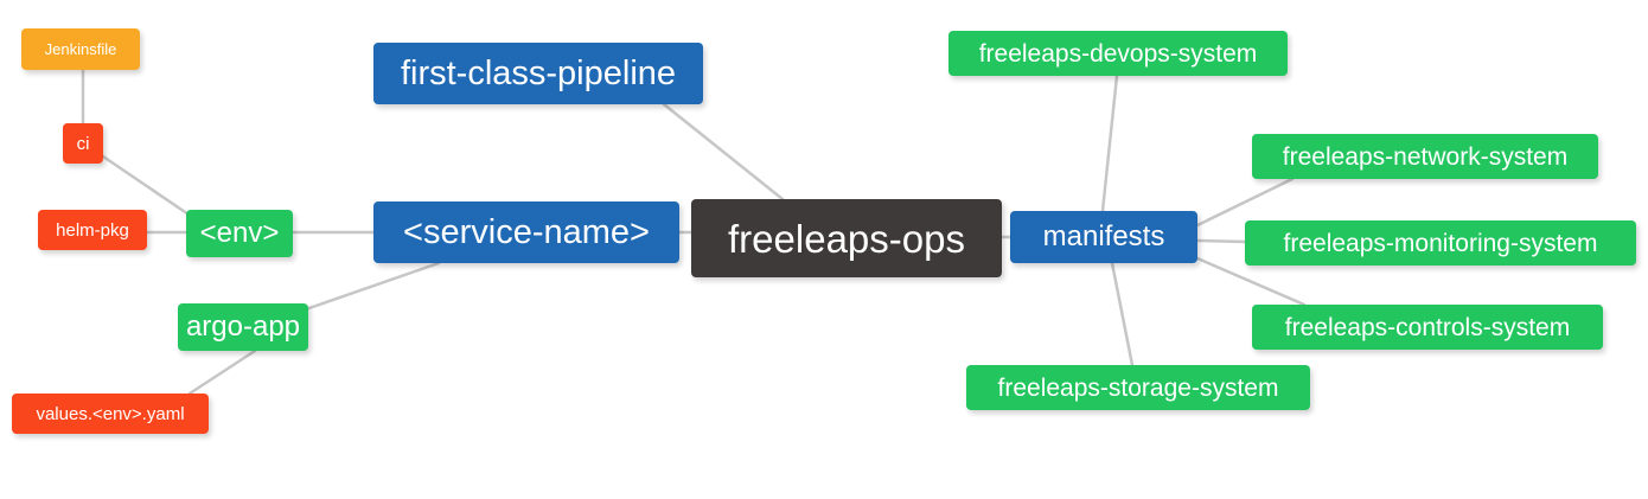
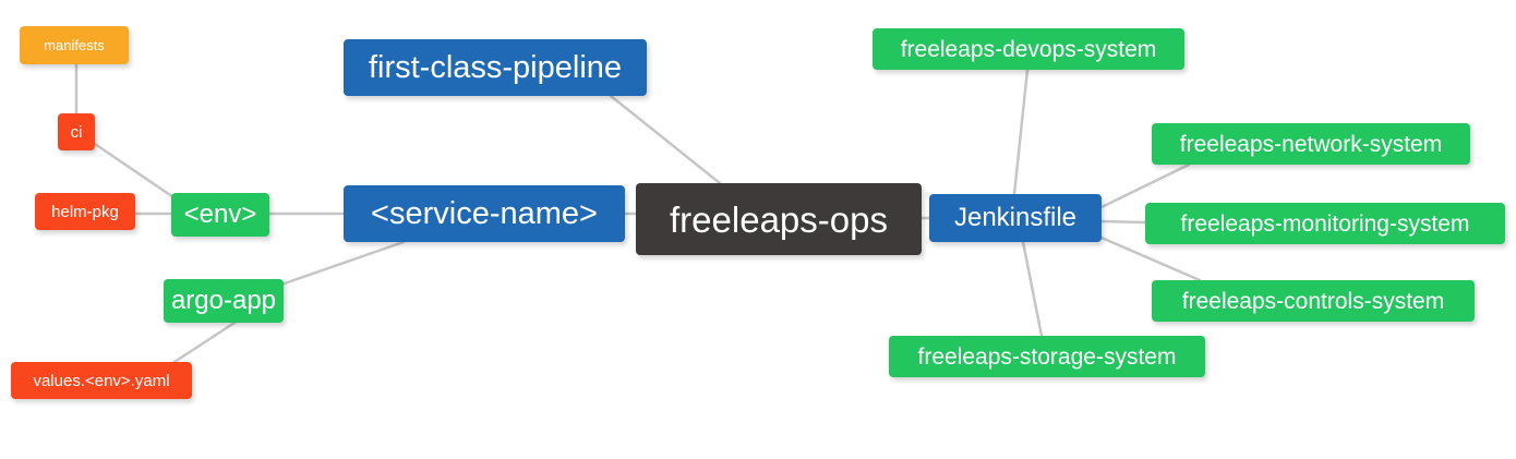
- Jenkinsfile
+ manifests
  ci
  helm-pkg
  <env>
  argo-app
  values.<env>.yaml
  <service-name>
  first-class-pipeline
  freeleaps-ops
- manifests
+ Jenkinsfile
  freeleaps-devops-system
  freeleaps-network-system
  freeleaps-monitoring-system
  freeleaps-controls-system
  freeleaps-storage-system
